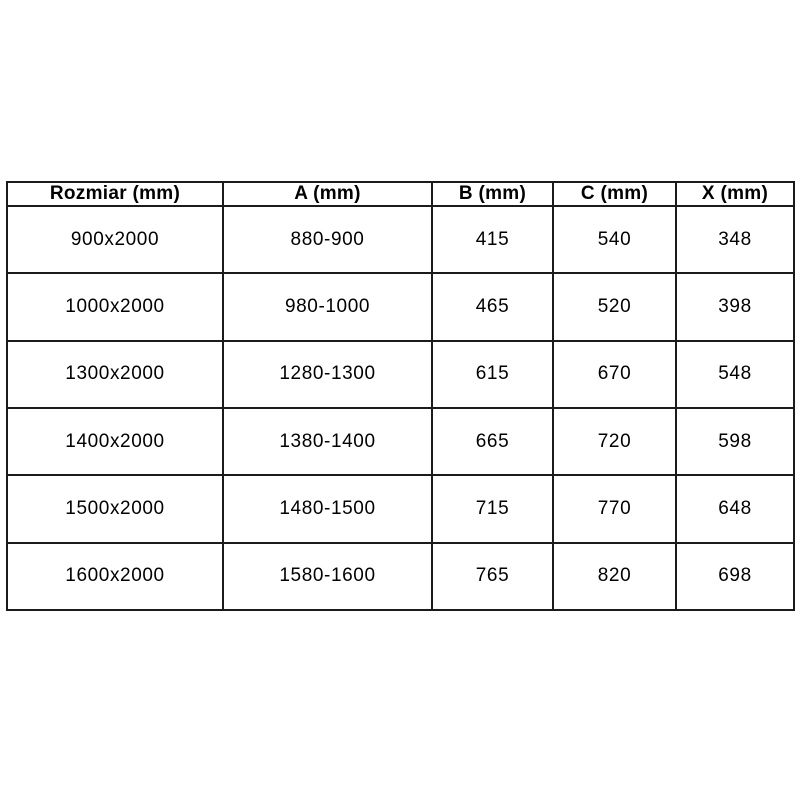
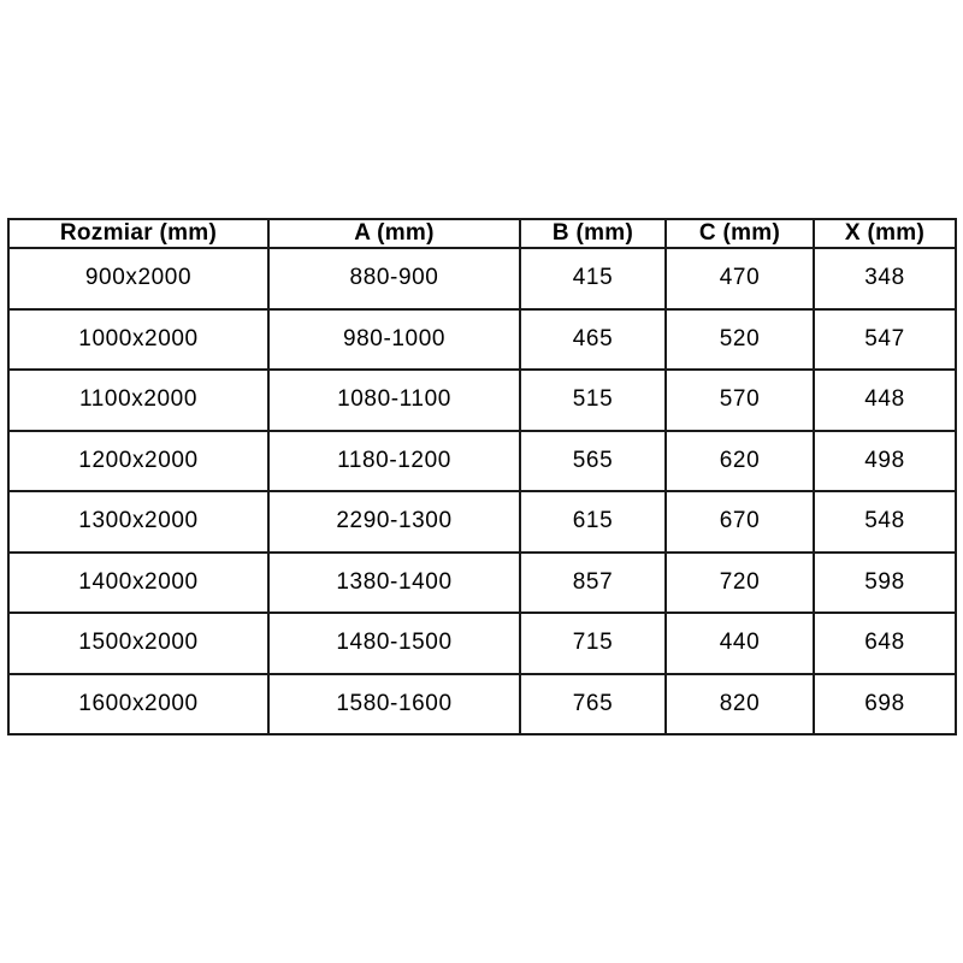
  Rozmiar (mm)	A (mm)	B (mm)	C (mm)	X (mm)
- 900x2000	880-900	415	540	348
+ 900x2000	880-900	415	470	348
- 1000x2000	980-1000	465	520	398
+ 1000x2000	980-1000	465	520	547
+ 1100x2000	1080-1100	515	570	448
+ 1200x2000	1180-1200	565	620	498
- 1300x2000	1280-1300	615	670	548
+ 1300x2000	2290-1300	615	670	548
- 1400x2000	1380-1400	665	720	598
+ 1400x2000	1380-1400	857	720	598
- 1500x2000	1480-1500	715	770	648
+ 1500x2000	1480-1500	715	440	648
  1600x2000	1580-1600	765	820	698
